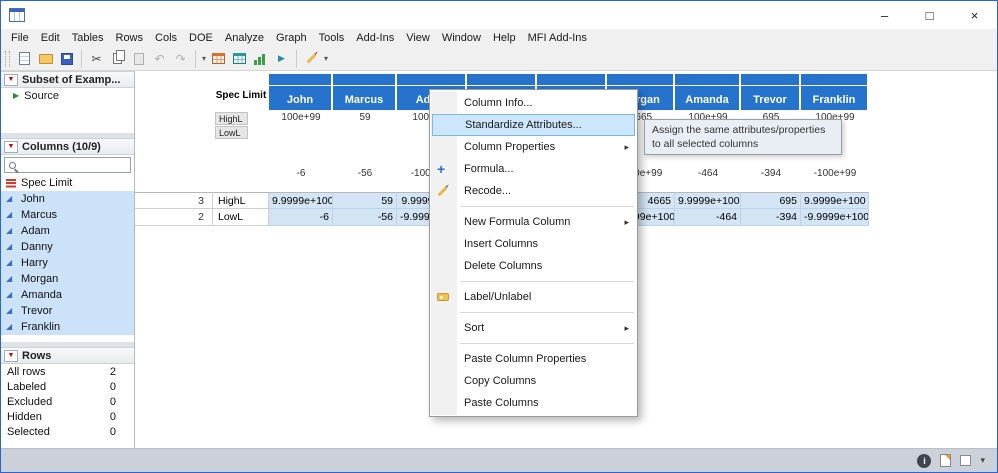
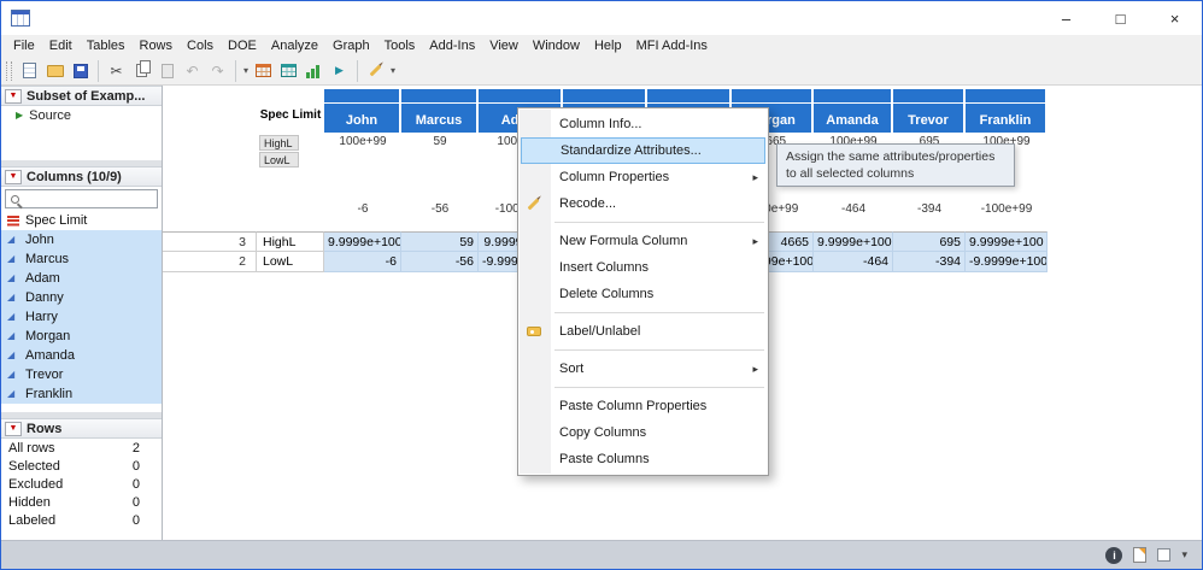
  –
  □
  ×
  File
  Edit
  Tables
  Rows
  Cols
  DOE
  Analyze
  Graph
  Tools
  Add-Ins
  View
  Window
  Help
  MFI Add-Ins
  ✂
  ↶
  ↷
  ▾
  ▶
  ▾
  Subset of Examp...
  ▶
  Source
  Columns (10/9)
  Spec Limit
  ◢
  John
  ◢
  Marcus
  ◢
  Adam
  ◢
  Danny
  ◢
  Harry
  ◢
  Morgan
  ◢
  Amanda
  ◢
  Trevor
  ◢
  Franklin
  Rows
  All rows
  2
- Labeled
+ Selected
  0
  Excluded
  0
  Hidden
  0
- Selected
+ Labeled
  0
  Spec Limit
  John
  Marcus
  Amanda
  Trevor
  Franklin
  HighL
  LowL
  100e+99
  59
  665
  100e+99
  695
  100e+99
  -6
  -56
  -464
  -394
  -100e+99
  3
  HighL
  9.9999e+100
  59
  4665
  9.9999e+100
  695
  9.9999e+100
  2
  LowL
  -6
  -56
  -464
  -394
  -9.9999e+100
  i
  ▾
  Column Info...
  Standardize Attributes...
  Column Properties
  ▸
- +
- Formula...
  Recode...
  New Formula Column
  ▸
  Insert Columns
  Delete Columns
  Label/Unlabel
  Sort
  ▸
  Paste Column Properties
  Copy Columns
  Paste Columns
  Assign the same attributes/properties
  to all selected columns
